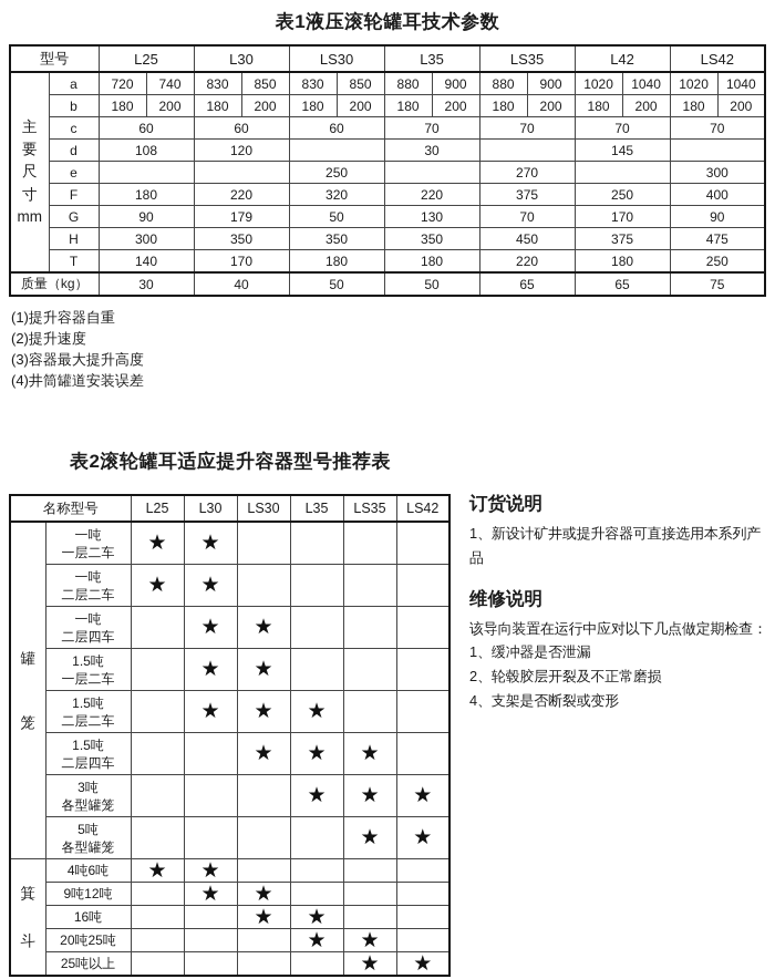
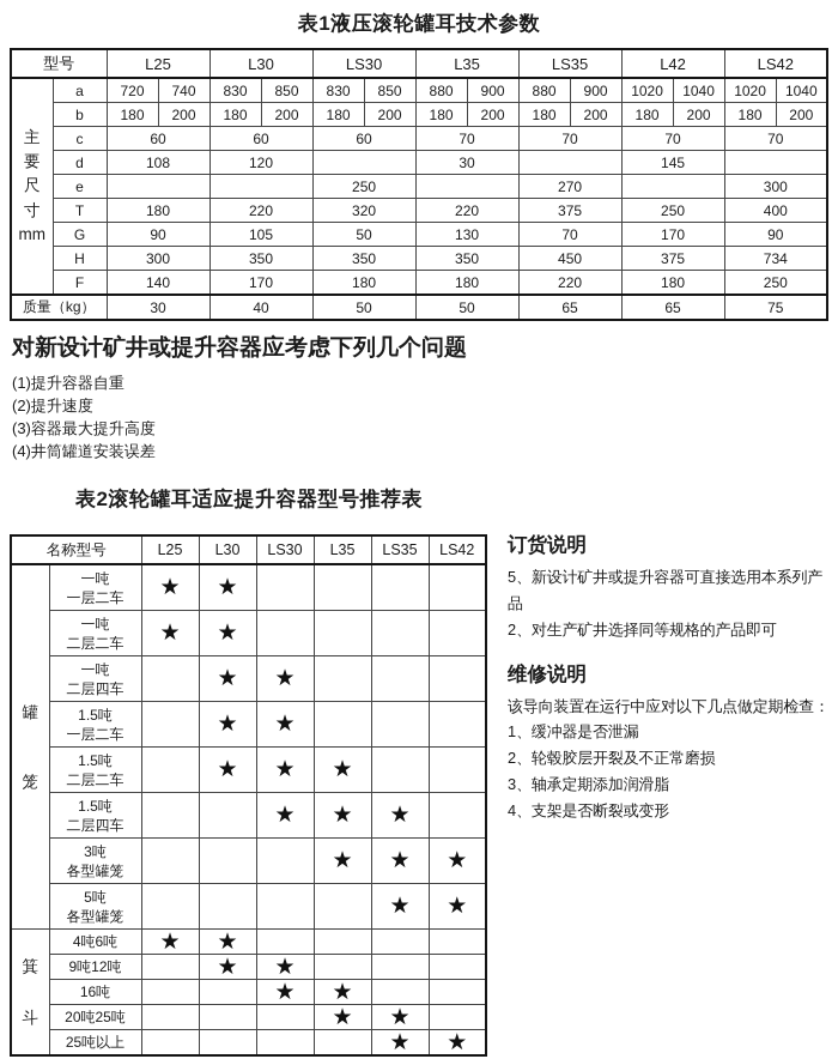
  表1液压滚轮罐耳技术参数
  型号	L25	L30	LS30	L35	LS35	L42	LS42
  主要尺寸mm	a	720	740	830	850	830	850	880	900	880	900	1020	1040	1020	1040
  b	180	200	180	200	180	200	180	200	180	200	180	200	180	200
  c	60	60	60	70	70	70	70
  d	108	120		30		145
  e			250		270		300
- F	180	220	320	220	375	250	400
+ T	180	220	320	220	375	250	400
- G	90	179	50	130	70	170	90
+ G	90	105	50	130	70	170	90
- H	300	350	350	350	450	375	475
+ H	300	350	350	350	450	375	734
- T	140	170	180	180	220	180	250
+ F	140	170	180	180	220	180	250
  质量（kg）	30	40	50	50	65	65	75
+ 对新设计矿井或提升容器应考虑下列几个问题
  (1)提升容器自重
  (2)提升速度
  (3)容器最大提升高度
  (4)井筒罐道安装误差
  表2滚轮罐耳适应提升容器型号推荐表
  名称型号	L25	L30	LS30	L35	LS35	LS42
  罐笼	一吨一层二车	★	★
  一吨二层二车	★	★
  一吨二层四车		★	★
  1.5吨一层二车		★	★
  1.5吨二层二车		★	★	★
  1.5吨二层四车			★	★	★
  3吨各型罐笼				★	★	★
  5吨各型罐笼					★	★
  箕斗	4吨6吨	★	★
  9吨12吨		★	★
  16吨			★	★
  20吨25吨				★	★
  25吨以上					★	★
  订货说明
- 1、新设计矿井或提升容器可直接选用本系列产品
+ 5、新设计矿井或提升容器可直接选用本系列产品
+ 2、对生产矿井选择同等规格的产品即可
  维修说明
  该导向装置在运行中应对以下几点做定期检查：
  1、缓冲器是否泄漏
  2、轮毂胶层开裂及不正常磨损
+ 3、轴承定期添加润滑脂
  4、支架是否断裂或变形
